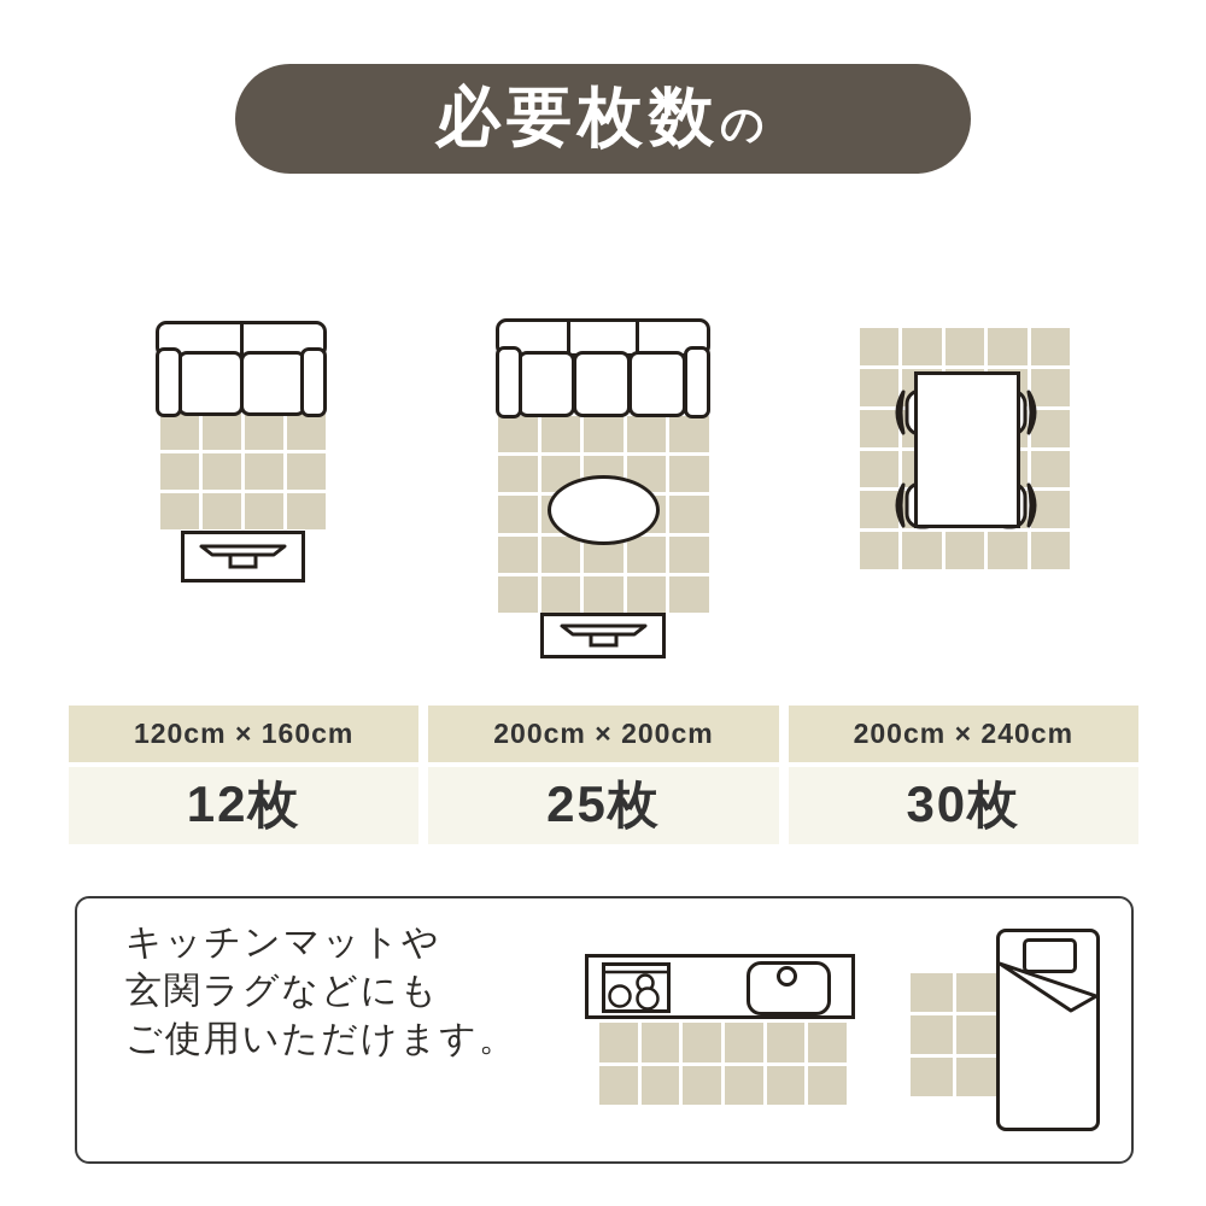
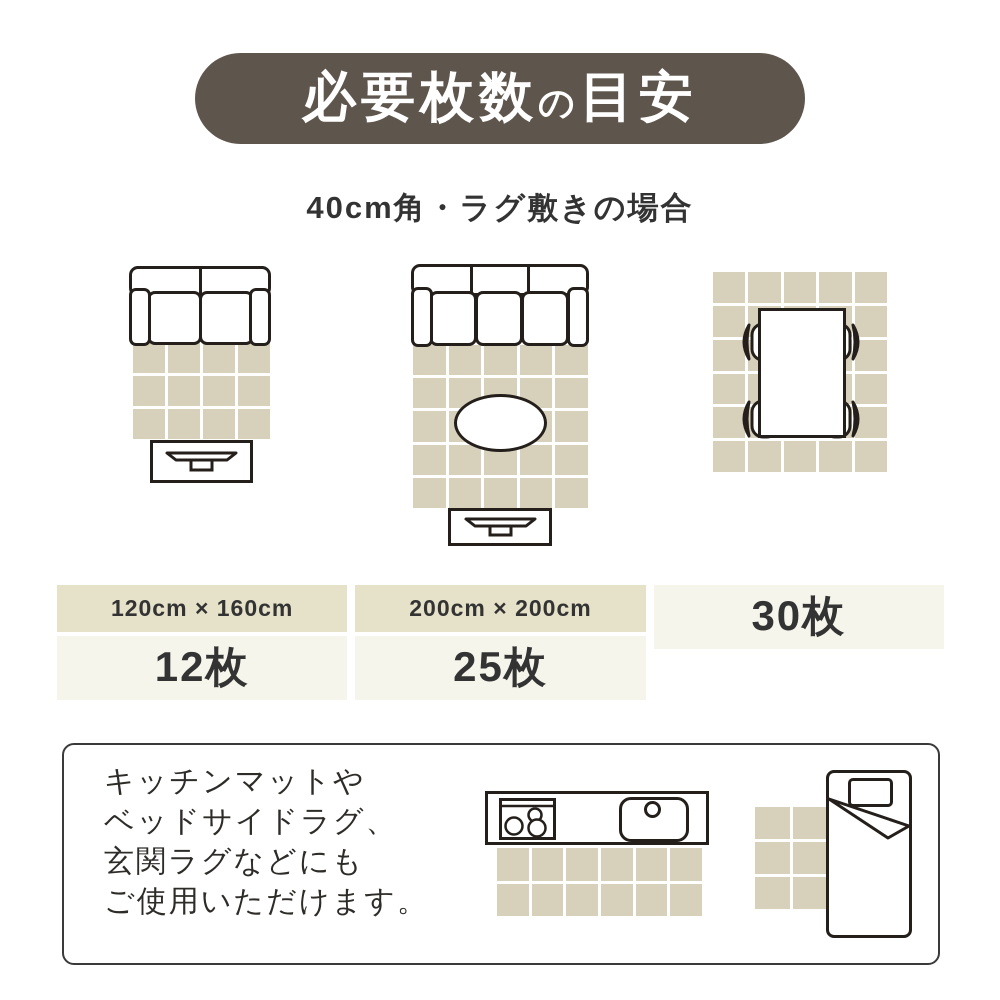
  必要枚数
  の
+ 目安
+ 40cm角・ラグ敷きの場合
  120cm × 160cm
  12枚
  200cm × 200cm
  25枚
- 200cm × 240cm
  30枚
  キッチンマットや
+ ベッドサイドラグ、
  玄関ラグなどにも
  ご使用いただけます。
